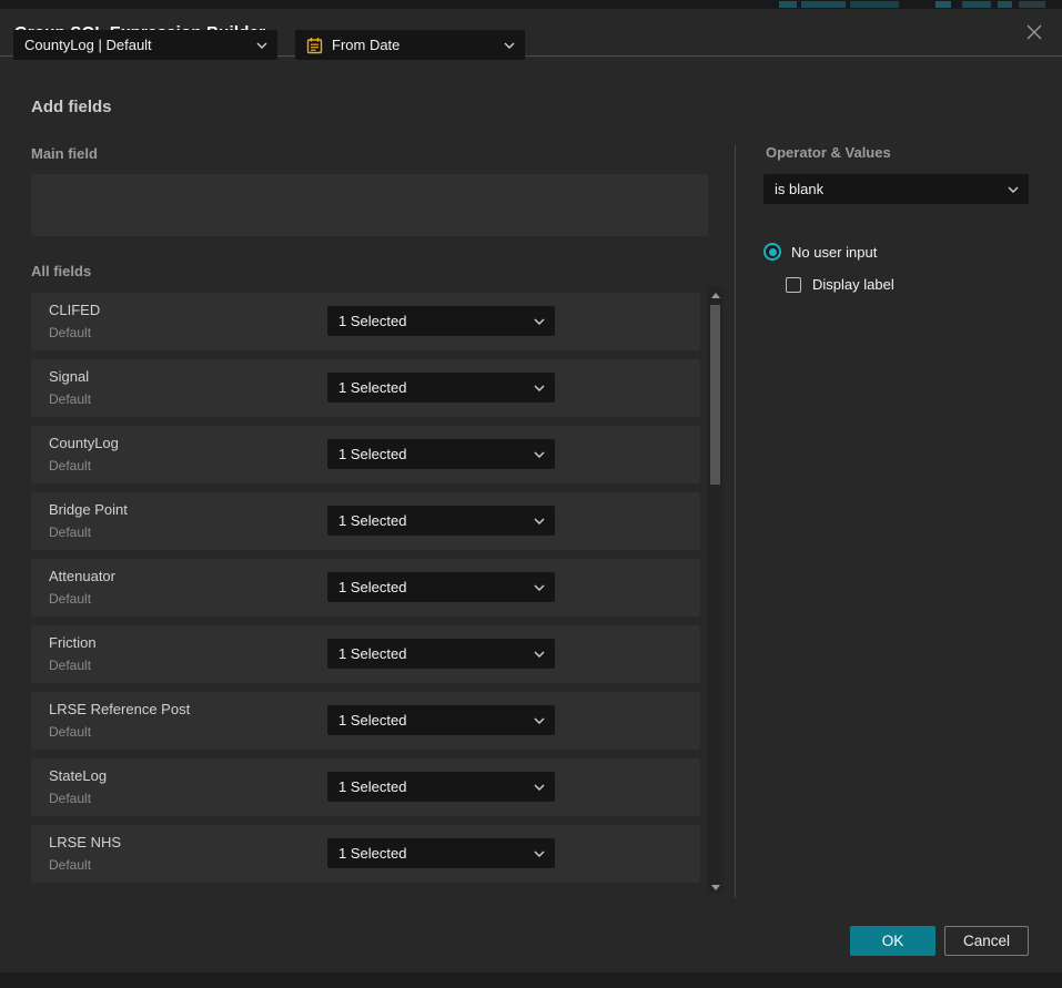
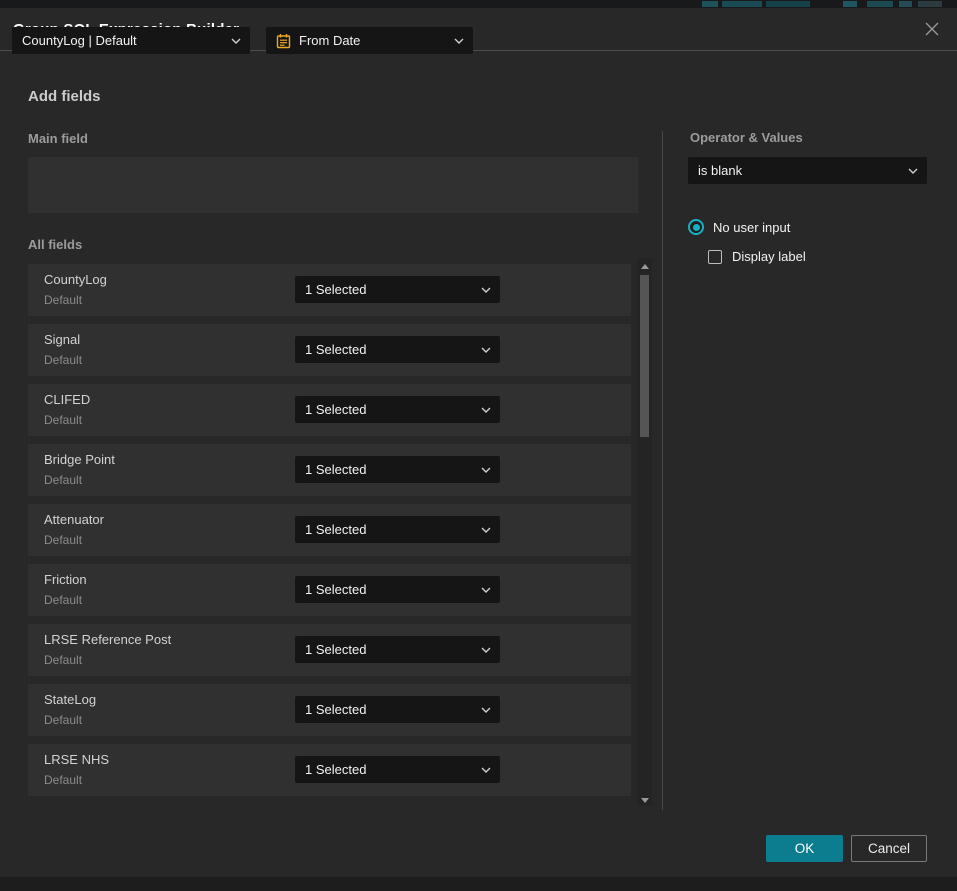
  Add fields
  Main field
  CountyLog | Default
  From Date
  All fields
- CLIFED
+ CountyLog
  Default
  1 Selected
  Signal
  Default
  1 Selected
- CountyLog
+ CLIFED
  Default
  1 Selected
  Bridge Point
  Default
  1 Selected
  Attenuator
  Default
  1 Selected
  Friction
  Default
  1 Selected
  LRSE Reference Post
  Default
  1 Selected
  StateLog
  Default
  1 Selected
  LRSE NHS
  Default
  1 Selected
  Operator & Values
  is blank
  No user input
  Display label
  OK
  Cancel
